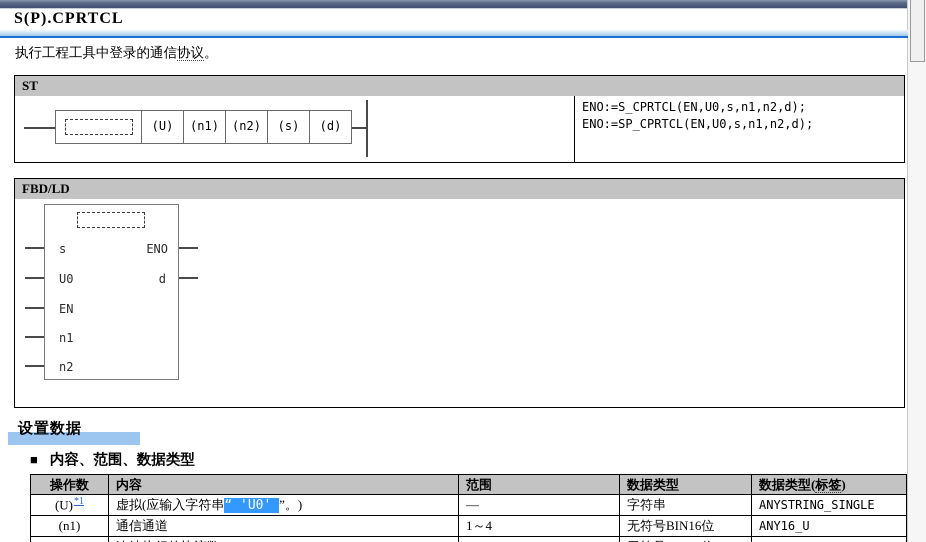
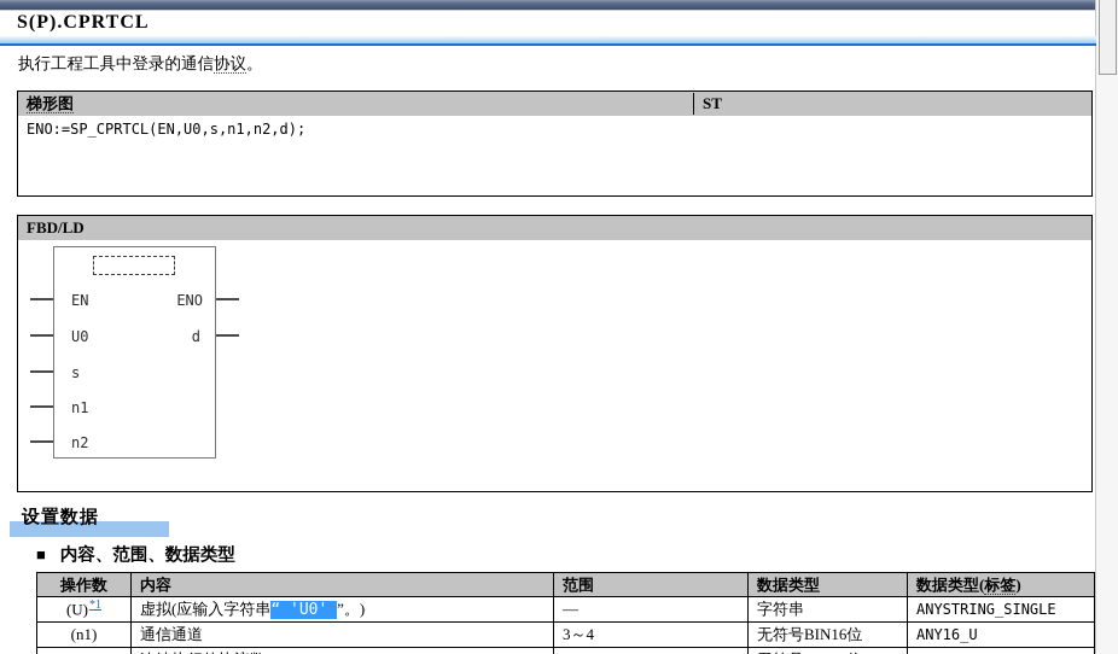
  S(P).CPRTCL
  执行工程工具中登录的通信协议。
+ 梯形图
  ST
- (U)
- (n1)
- (n2)
- (s)
- (d)
- ENO:=S_CPRTCL(EN,U0,s,n1,n2,d);
  ENO:=SP_CPRTCL(EN,U0,s,n1,n2,d);
  FBD/LD
- s
+ EN
  U0
- EN
+ s
  n1
  n2
  ENO
  d
  设置数据
  ■ 内容、范围、数据类型
  操作数	内容	范围	数据类型	数据类型(标签)
  (U)*1	虚拟(应输入字符串“ 'U0' ”。)	—	字符串	ANYSTRING_SINGLE
- (n1)	通信通道	1～4	无符号BIN16位	ANY16_U
+ (n1)	通信通道	3～4	无符号BIN16位	ANY16_U
